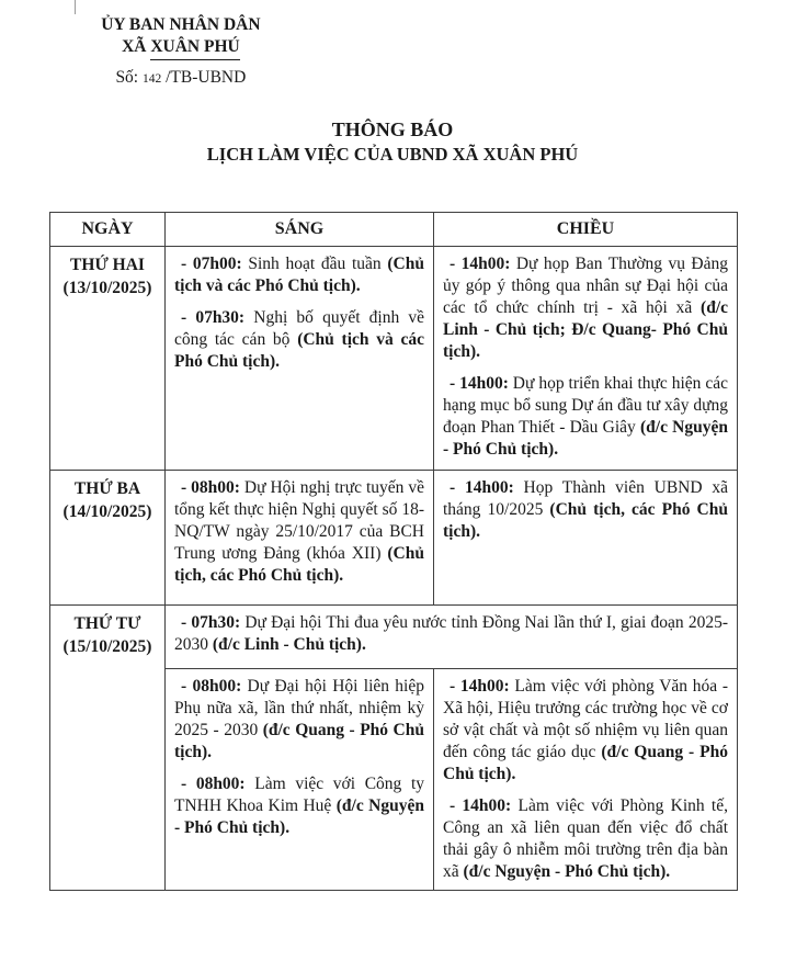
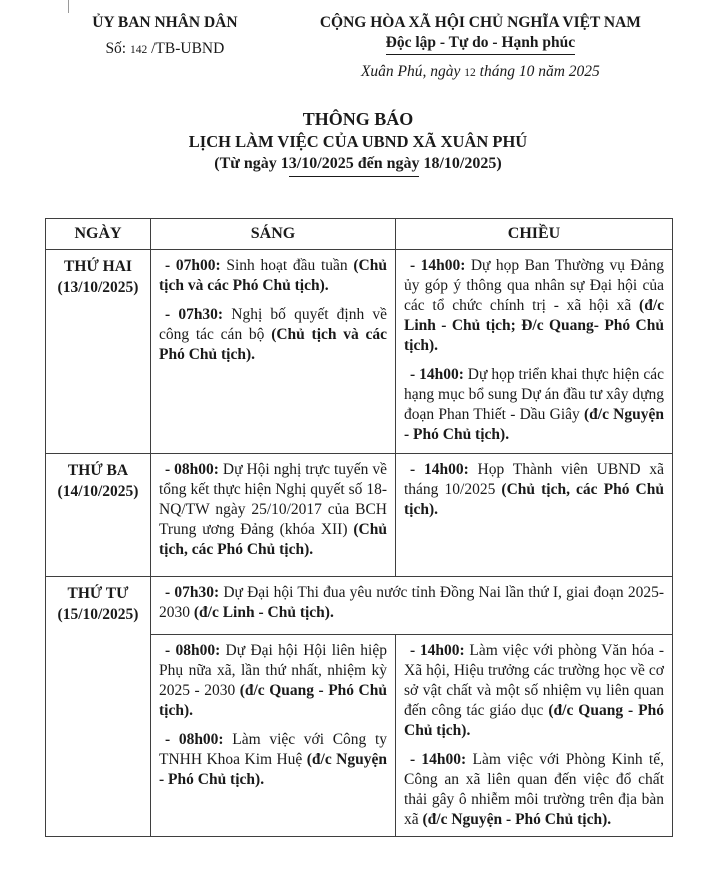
  ỦY BAN NHÂN DÂN
- XÃ XUÂN PHÚ
  Số: 142 /TB-UBND
+ CỘNG HÒA XÃ HỘI CHỦ NGHĨA VIỆT NAM
+ Độc lập - Tự do - Hạnh phúc
+ Xuân Phú, ngày 12 tháng 10 năm 2025
  THÔNG BÁO
  LỊCH LÀM VIỆC CỦA UBND XÃ XUÂN PHÚ
+ (Từ ngày 13/10/2025 đến ngày 18/10/2025)
  NGÀY	SÁNG	CHIỀU
  THỨ HAI (13/10/2025)	- 07h00: Sinh hoạt đầu tuần (Chủ tịch và các Phó Chủ tịch). - 07h30: Nghị bố quyết định về công tác cán bộ (Chủ tịch và các Phó Chủ tịch).	- 14h00: Dự họp Ban Thường vụ Đảng ủy góp ý thông qua nhân sự Đại hội của các tổ chức chính trị - xã hội xã (đ/c Linh - Chủ tịch; Đ/c Quang- Phó Chủ tịch). - 14h00: Dự họp triển khai thực hiện các hạng mục bổ sung Dự án đầu tư xây dựng đoạn Phan Thiết - Dầu Giây (đ/c Nguyện - Phó Chủ tịch).
  THỨ BA (14/10/2025)	- 08h00: Dự Hội nghị trực tuyến về tổng kết thực hiện Nghị quyết số 18-NQ/TW ngày 25/10/2017 của BCH Trung ương Đảng (khóa XII) (Chủ tịch, các Phó Chủ tịch).	- 14h00: Họp Thành viên UBND xã tháng 10/2025 (Chủ tịch, các Phó Chủ tịch).
  THỨ TƯ (15/10/2025)	- 07h30: Dự Đại hội Thi đua yêu nước tỉnh Đồng Nai lần thứ I, giai đoạn 2025-2030 (đ/c Linh - Chủ tịch).
  - 08h00: Dự Đại hội Hội liên hiệp Phụ nữa xã, lần thứ nhất, nhiệm kỳ 2025 - 2030 (đ/c Quang - Phó Chủ tịch). - 08h00: Làm việc với Công ty TNHH Khoa Kim Huệ (đ/c Nguyện - Phó Chủ tịch).	- 14h00: Làm việc với phòng Văn hóa - Xã hội, Hiệu trưởng các trường học về cơ sở vật chất và một số nhiệm vụ liên quan đến công tác giáo dục (đ/c Quang - Phó Chủ tịch). - 14h00: Làm việc với Phòng Kinh tế, Công an xã liên quan đến việc đổ chất thải gây ô nhiễm môi trường trên địa bàn xã (đ/c Nguyện - Phó Chủ tịch).
